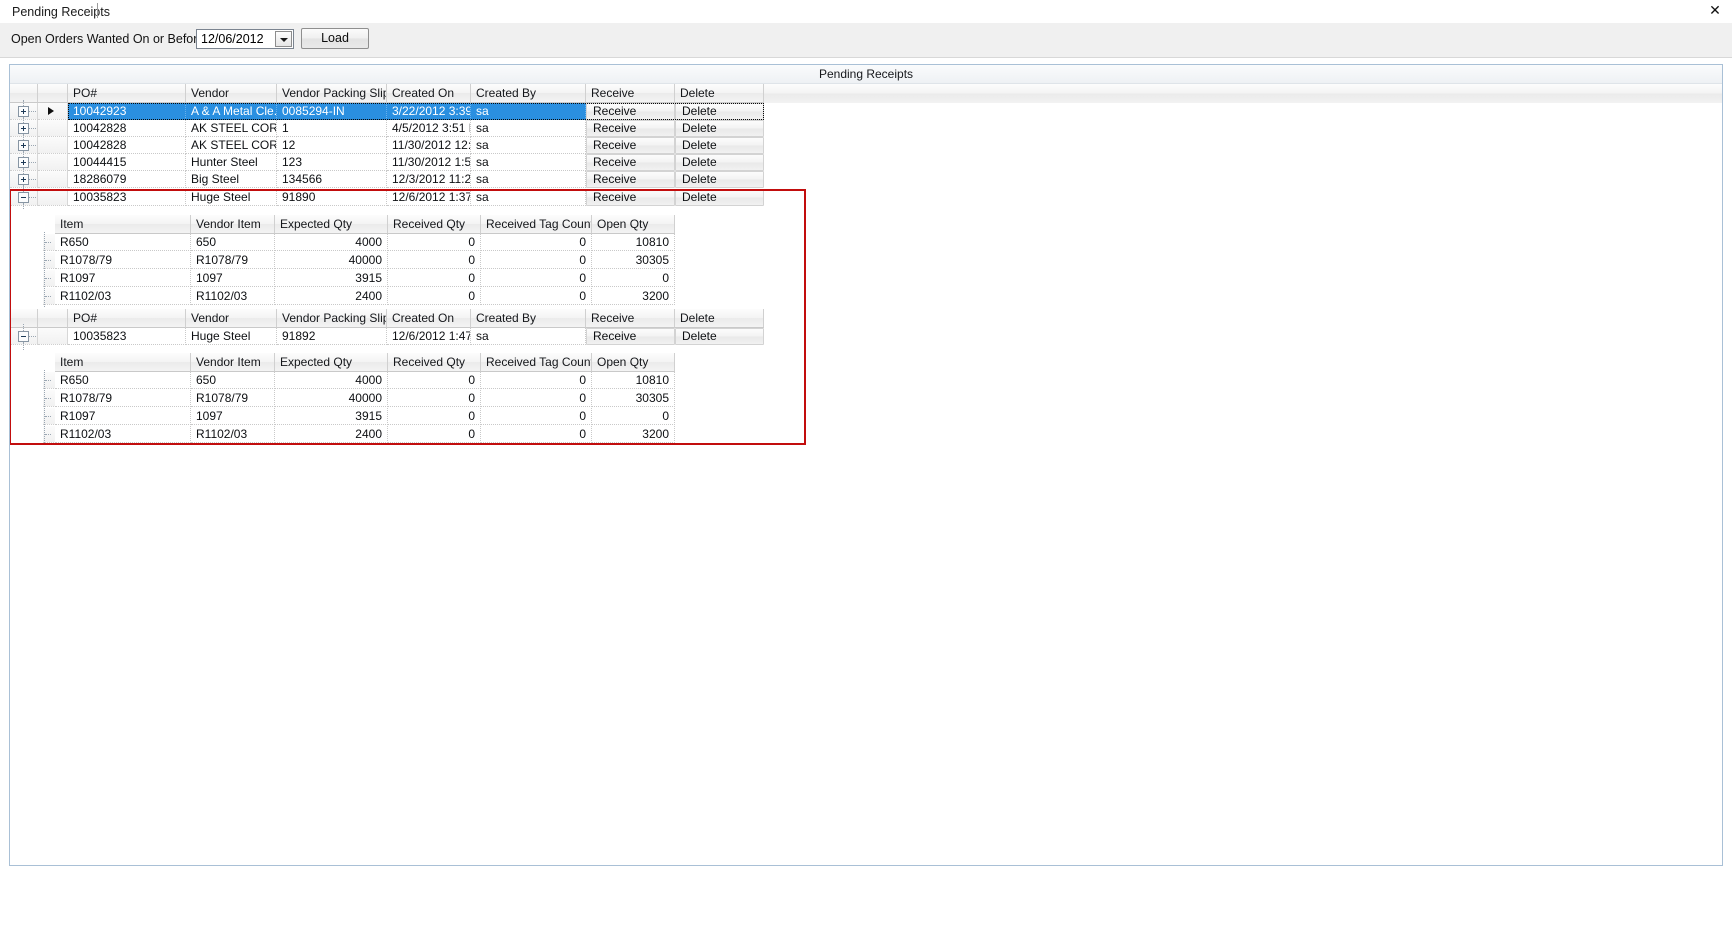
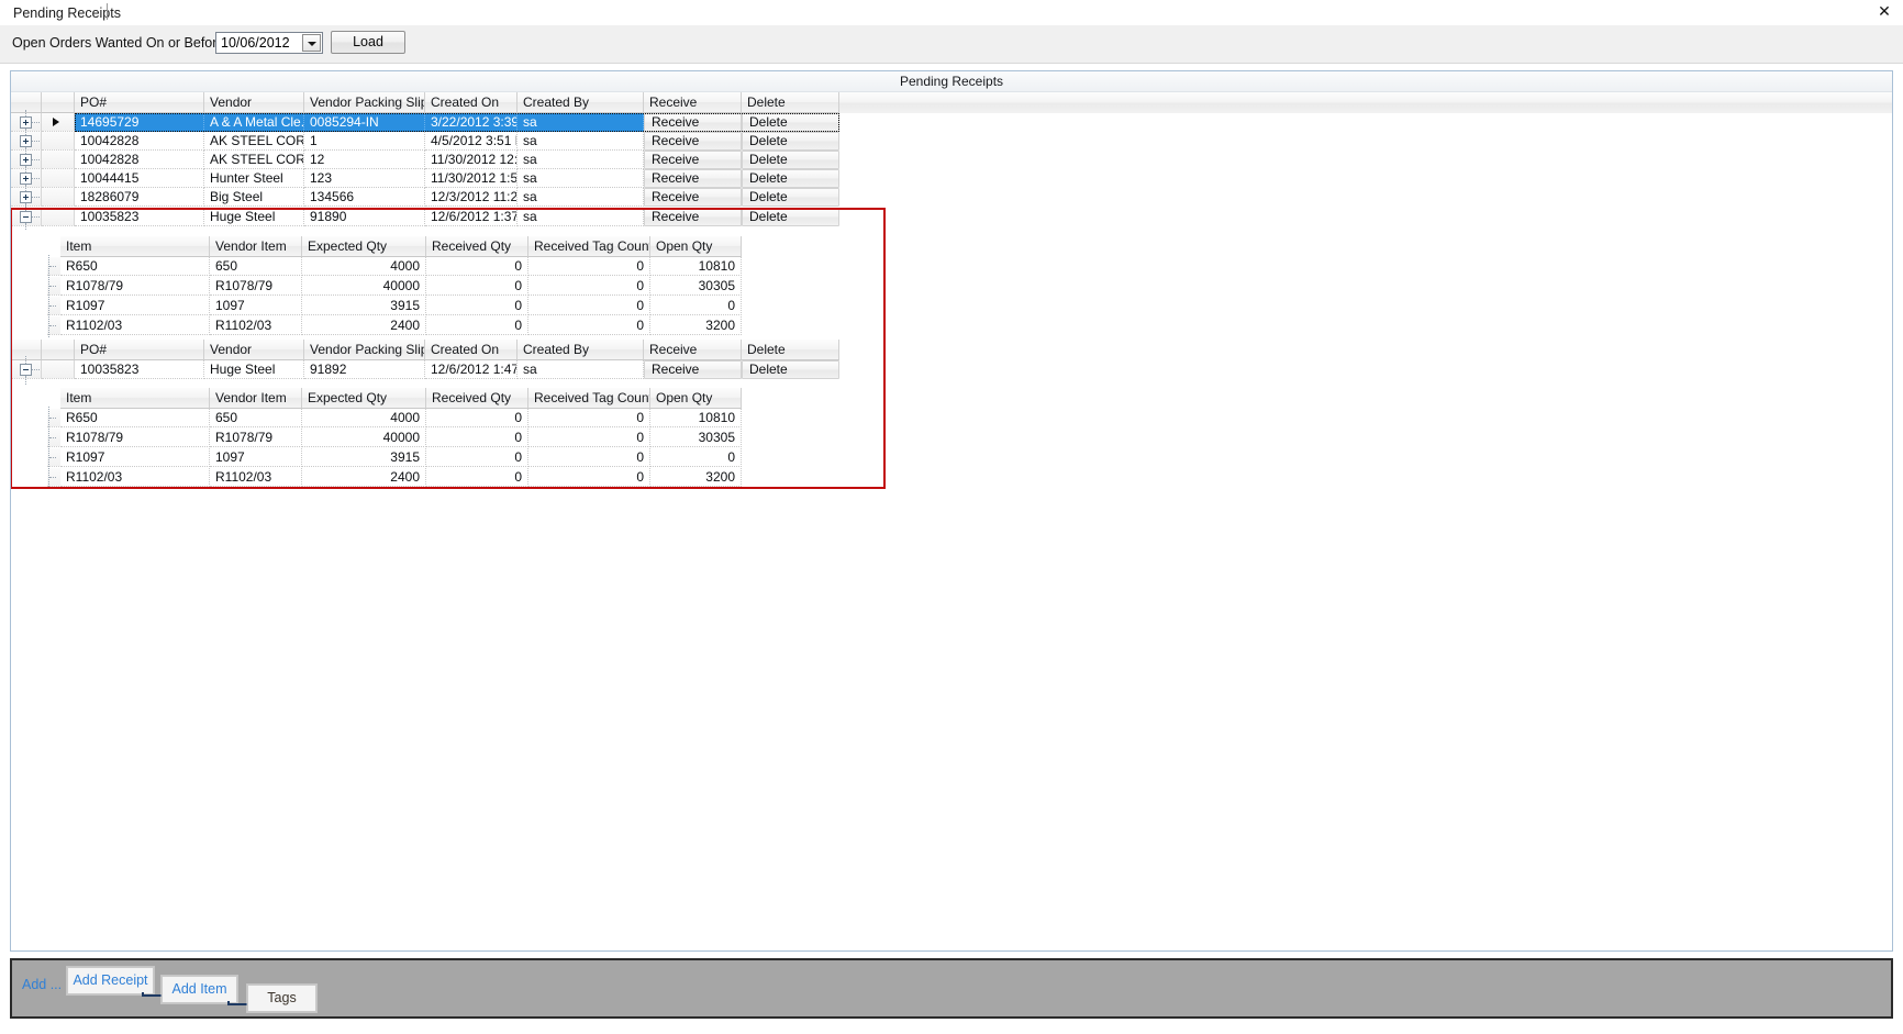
  Pending Receits
  ✕
  Open Orders Wanted On or Befo
- 12/06/2012
+ 10/06/2012
  Load
  Pending Receipts
  PO#
  Vendor
  Vendor Packing Sli
  Created On
  Created By
  Receive
  Delete
- 10042923
+ 14695729
  A & A Metal Cle.
  0085294-IN
  3/22/2012 3:39
  sa
  Receive
  Delete
  10042828
  AK STEEL COR
  1
  4/5/2012 3:51
  sa
  Receive
  Delete
  10042828
  AK STEEL COR
  12
  11/30/2012 12:
  sa
  Receive
  Delete
  10044415
  Hunter Steel
  123
  11/30/2012 1:5
  sa
  Receive
  Delete
  18286079
  Big Steel
  134566
  12/3/2012 11:2
  sa
  Receive
  Delete
  10035823
  Huge Steel
  91890
  12/6/2012 1:37
  sa
  Receive
  Delete
  Item
  Vendor Item
  Expected Qty
  Received Qty
  Received Tag Coun
  Open Qty
  R650
  650
  4000
  0
  0
  10810
  R1078/79
  R1078/79
  40000
  0
  0
  30305
  R1097
  1097
  3915
  0
  0
  0
  R1102/03
  R1102/03
  2400
  0
  0
  3200
  PO#
  Vendor
  Vendor Packing Sli
  Created On
  Created By
  Receive
  Delete
  10035823
  Huge Steel
  91892
  12/6/2012 1:47
  sa
  Receive
  Delete
  Item
  Vendor Item
  Expected Qty
  Received Qty
  Received Tag Coun
  Open Qty
  R650
  650
  4000
  0
  0
  10810
  R1078/79
  R1078/79
  40000
  0
  0
  30305
  R1097
  1097
  3915
  0
  0
  0
  R1102/03
  R1102/03
  2400
  0
  0
  3200
+ Add ...
+ Add Receipt
+ Add Item
+ Tags
